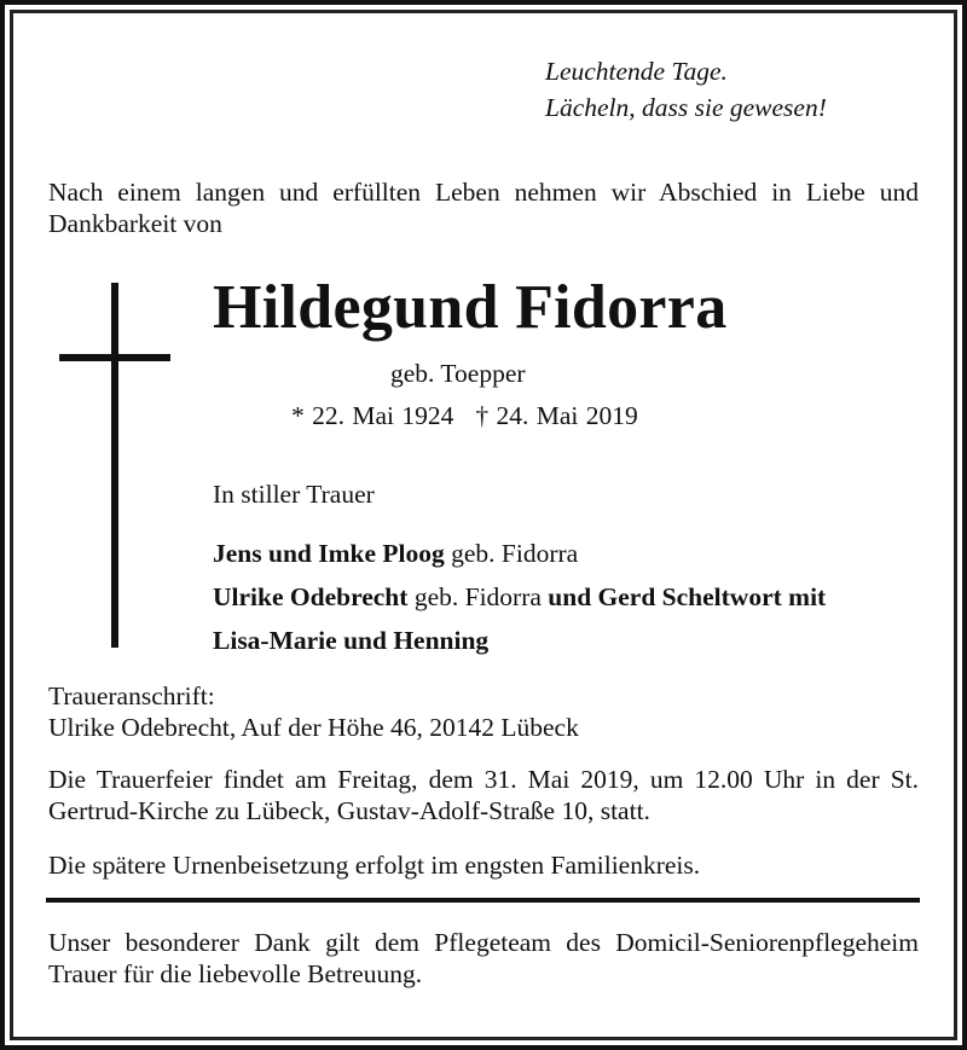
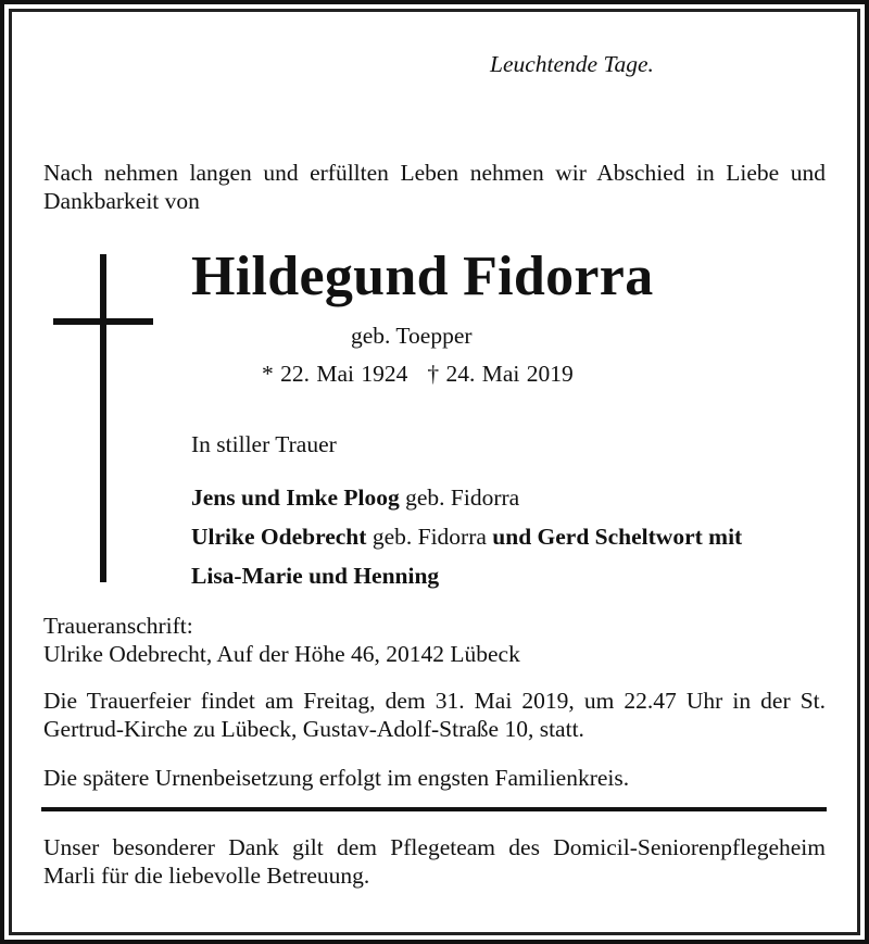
  Leuchtende Tage.
- Lächeln, dass sie gewesen!
- Nach einem langen und erfüllten Leben nehmen wir Abschied in Liebe und Dankbarkeit von
+ Nach nehmen langen und erfüllten Leben nehmen wir Abschied in Liebe und Dankbarkeit von
  Hildegund Fidorra
  geb. Toepper
  * 22. Mai 1924 † 24. Mai 2019
  In stiller Trauer
  Jens und Imke Ploog geb. Fidorra
  Ulrike Odebrecht geb. Fidorra und Gerd Scheltwort mit
  Lisa-Marie und Henning
  Traueranschrift:
  Ulrike Odebrecht, Auf der Höhe 46, 20142 Lübeck
- Die Trauerfeier findet am Freitag, dem 31. Mai 2019, um 12.00 Uhr in der St. Gertrud-Kirche zu Lübeck, Gustav-Adolf-Straße 10, statt.
+ Die Trauerfeier findet am Freitag, dem 31. Mai 2019, um 22.47 Uhr in der St. Gertrud-Kirche zu Lübeck, Gustav-Adolf-Straße 10, statt.
  Die spätere Urnenbeisetzung erfolgt im engsten Familienkreis.
- Unser besonderer Dank gilt dem Pflegeteam des Domicil-Seniorenpflegeheim Trauer für die liebevolle Betreuung.
+ Unser besonderer Dank gilt dem Pflegeteam des Domicil-Seniorenpflegeheim Marli für die liebevolle Betreuung.
